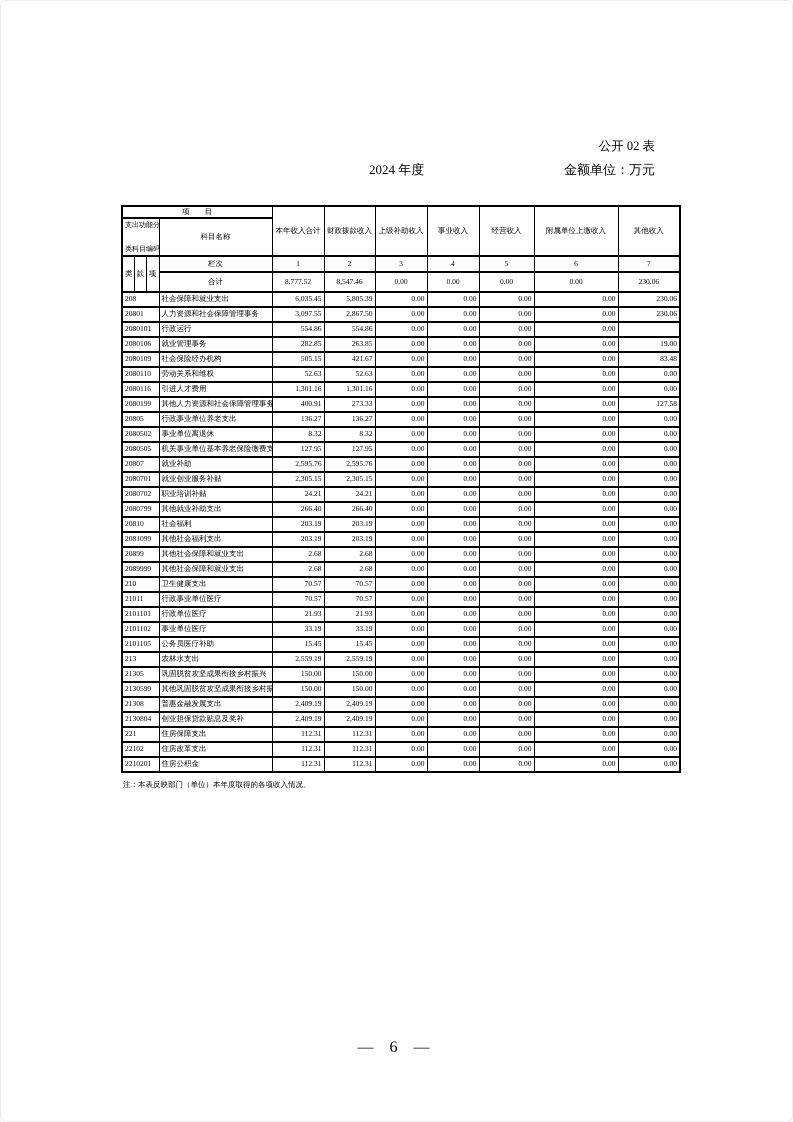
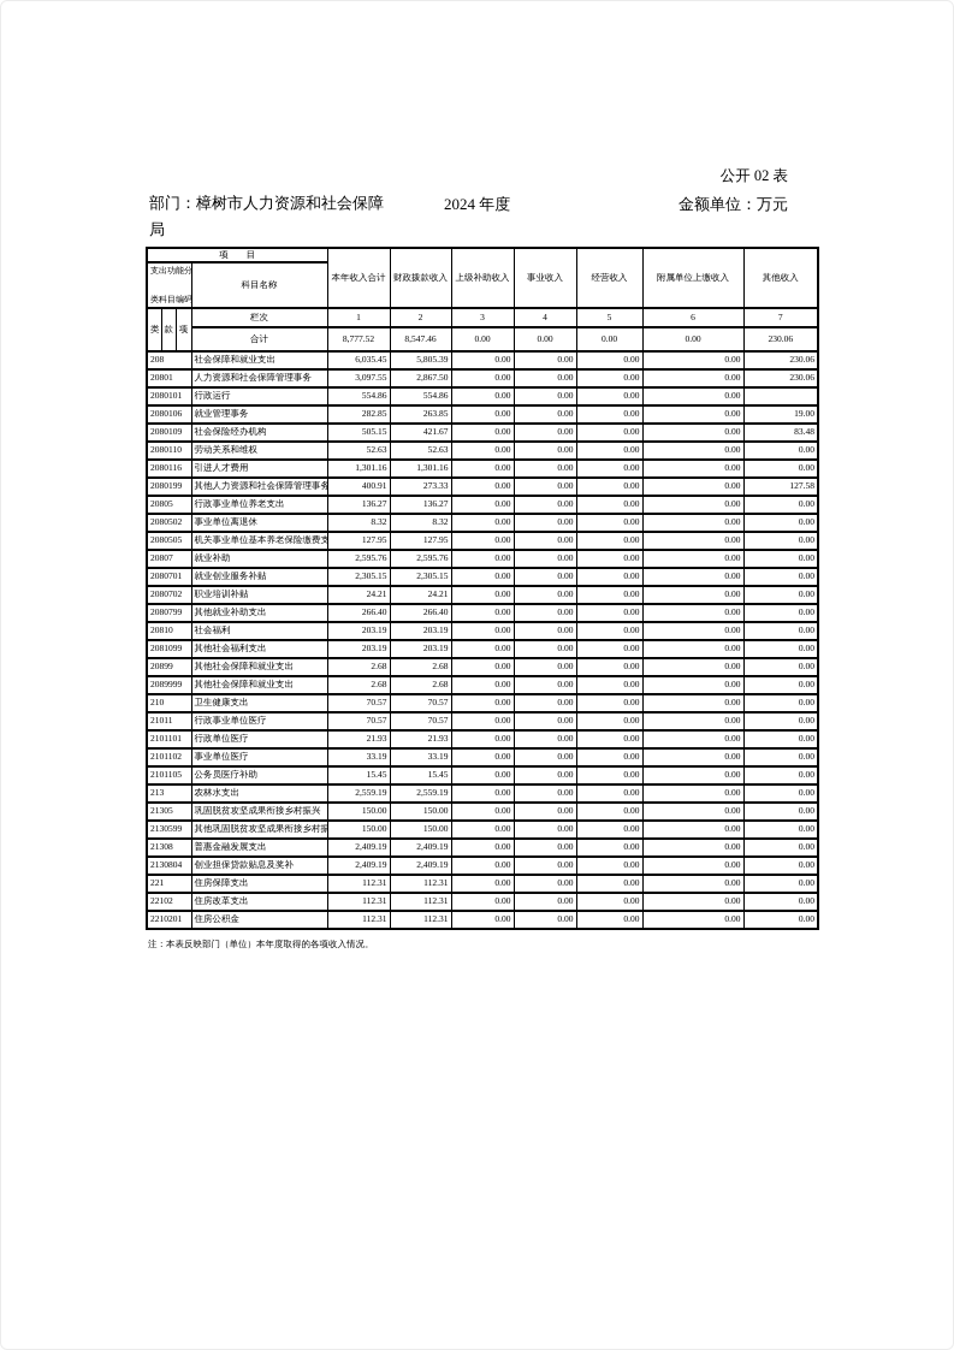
  公开 02 表
+ 部门：樟树市人力资源和社会保障局
  2024 年度
  金额单位：万元
  项 目	本年收入合计	财政拨款收入	上级补助收入	事业收入	经营收入	附属单位上缴收入	其他收入
  支出功能分 类科目编码	科目名称
  类	款	项	栏次	1	2	3	4	5	6	7
  合计	8,777.52	8,547.46	0.00	0.00	0.00	0.00	230.06
  208	社会保障和就业支出	6,035.45	5,805.39	0.00	0.00	0.00	0.00	230.06
  20801	人力资源和社会保障管理事务	3,097.55	2,867.50	0.00	0.00	0.00	0.00	230.06
  2080101	行政运行	554.86	554.86	0.00	0.00	0.00	0.00
  2080106	就业管理事务	282.85	263.85	0.00	0.00	0.00	0.00	19.00
  2080109	社会保险经办机构	505.15	421.67	0.00	0.00	0.00	0.00	83.48
  2080110	劳动关系和维权	52.63	52.63	0.00	0.00	0.00	0.00	0.00
  2080116	引进人才费用	1,301.16	1,301.16	0.00	0.00	0.00	0.00	0.00
  2080199	其他人力资源和社会保障管理事务	400.91	273.33	0.00	0.00	0.00	0.00	127.58
  20805	行政事业单位养老支出	136.27	136.27	0.00	0.00	0.00	0.00	0.00
  2080502	事业单位离退休	8.32	8.32	0.00	0.00	0.00	0.00	0.00
  2080505	机关事业单位基本养老保险缴费支	127.95	127.95	0.00	0.00	0.00	0.00	0.00
  20807	就业补助	2,595.76	2,595.76	0.00	0.00	0.00	0.00	0.00
  2080701	就业创业服务补贴	2,305.15	2,305.15	0.00	0.00	0.00	0.00	0.00
  2080702	职业培训补贴	24.21	24.21	0.00	0.00	0.00	0.00	0.00
  2080799	其他就业补助支出	266.40	266.40	0.00	0.00	0.00	0.00	0.00
  20810	社会福利	203.19	203.19	0.00	0.00	0.00	0.00	0.00
  2081099	其他社会福利支出	203.19	203.19	0.00	0.00	0.00	0.00	0.00
  20899	其他社会保障和就业支出	2.68	2.68	0.00	0.00	0.00	0.00	0.00
  2089999	其他社会保障和就业支出	2.68	2.68	0.00	0.00	0.00	0.00	0.00
  210	卫生健康支出	70.57	70.57	0.00	0.00	0.00	0.00	0.00
  21011	行政事业单位医疗	70.57	70.57	0.00	0.00	0.00	0.00	0.00
  2101101	行政单位医疗	21.93	21.93	0.00	0.00	0.00	0.00	0.00
  2101102	事业单位医疗	33.19	33.19	0.00	0.00	0.00	0.00	0.00
  2101105	公务员医疗补助	15.45	15.45	0.00	0.00	0.00	0.00	0.00
  213	农林水支出	2,559.19	2,559.19	0.00	0.00	0.00	0.00	0.00
  21305	巩固脱贫攻坚成果衔接乡村振兴	150.00	150.00	0.00	0.00	0.00	0.00	0.00
  2130599	其他巩固脱贫攻坚成果衔接乡村振	150.00	150.00	0.00	0.00	0.00	0.00	0.00
  21308	普惠金融发展支出	2,409.19	2,409.19	0.00	0.00	0.00	0.00	0.00
  2130804	创业担保贷款贴息及奖补	2,409.19	2,409.19	0.00	0.00	0.00	0.00	0.00
  221	住房保障支出	112.31	112.31	0.00	0.00	0.00	0.00	0.00
  22102	住房改革支出	112.31	112.31	0.00	0.00	0.00	0.00	0.00
  2210201	住房公积金	112.31	112.31	0.00	0.00	0.00	0.00	0.00
  注：本表反映部门（单位）本年度取得的各项收入情况。
- — 6 —
